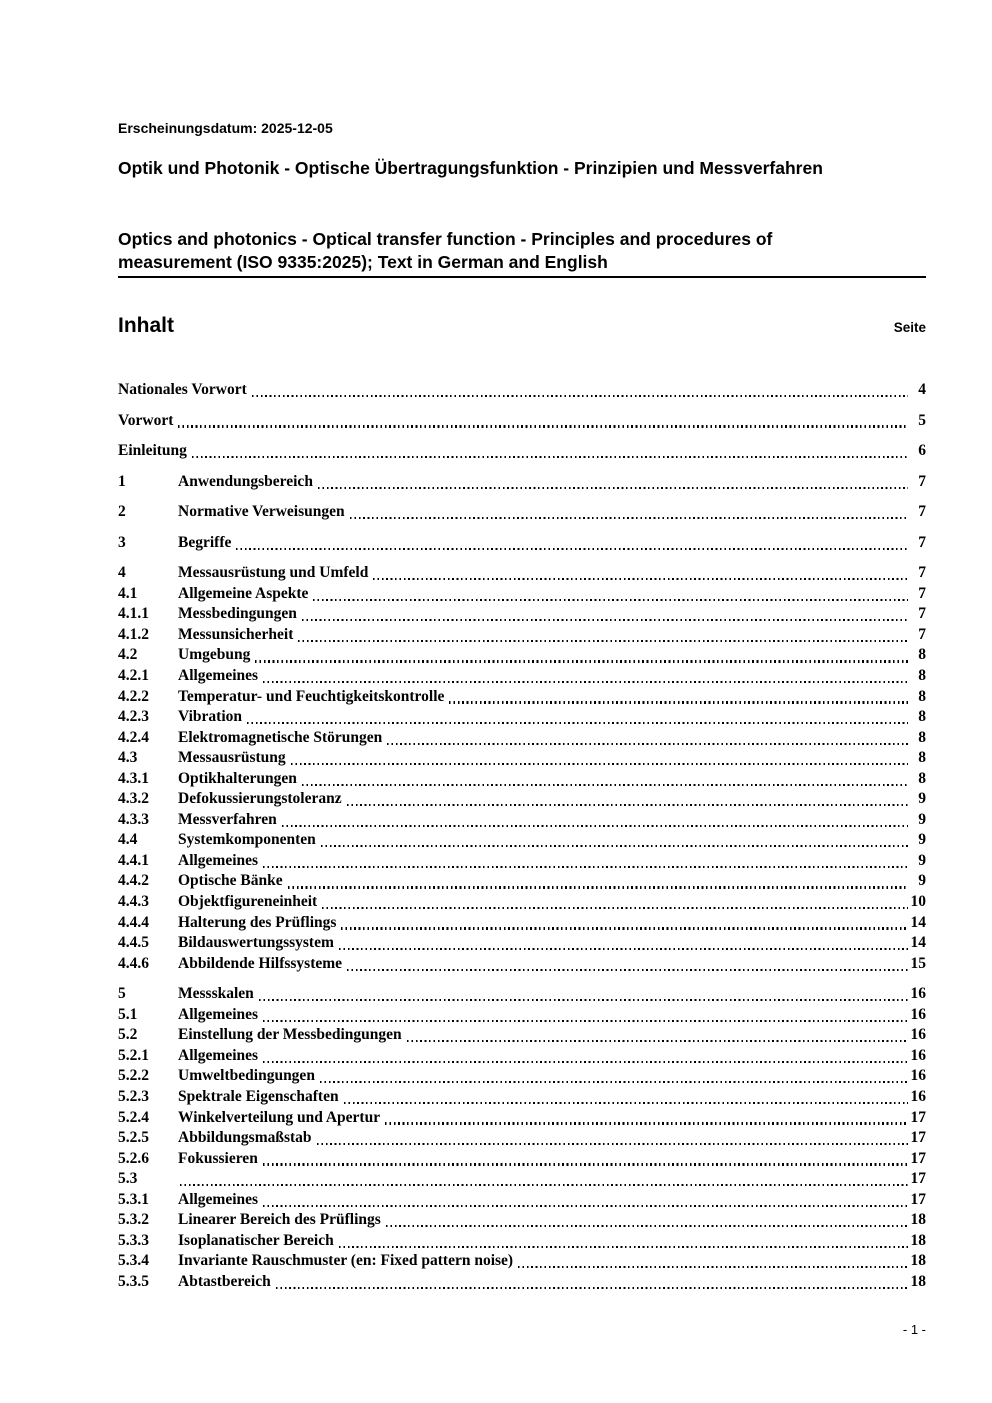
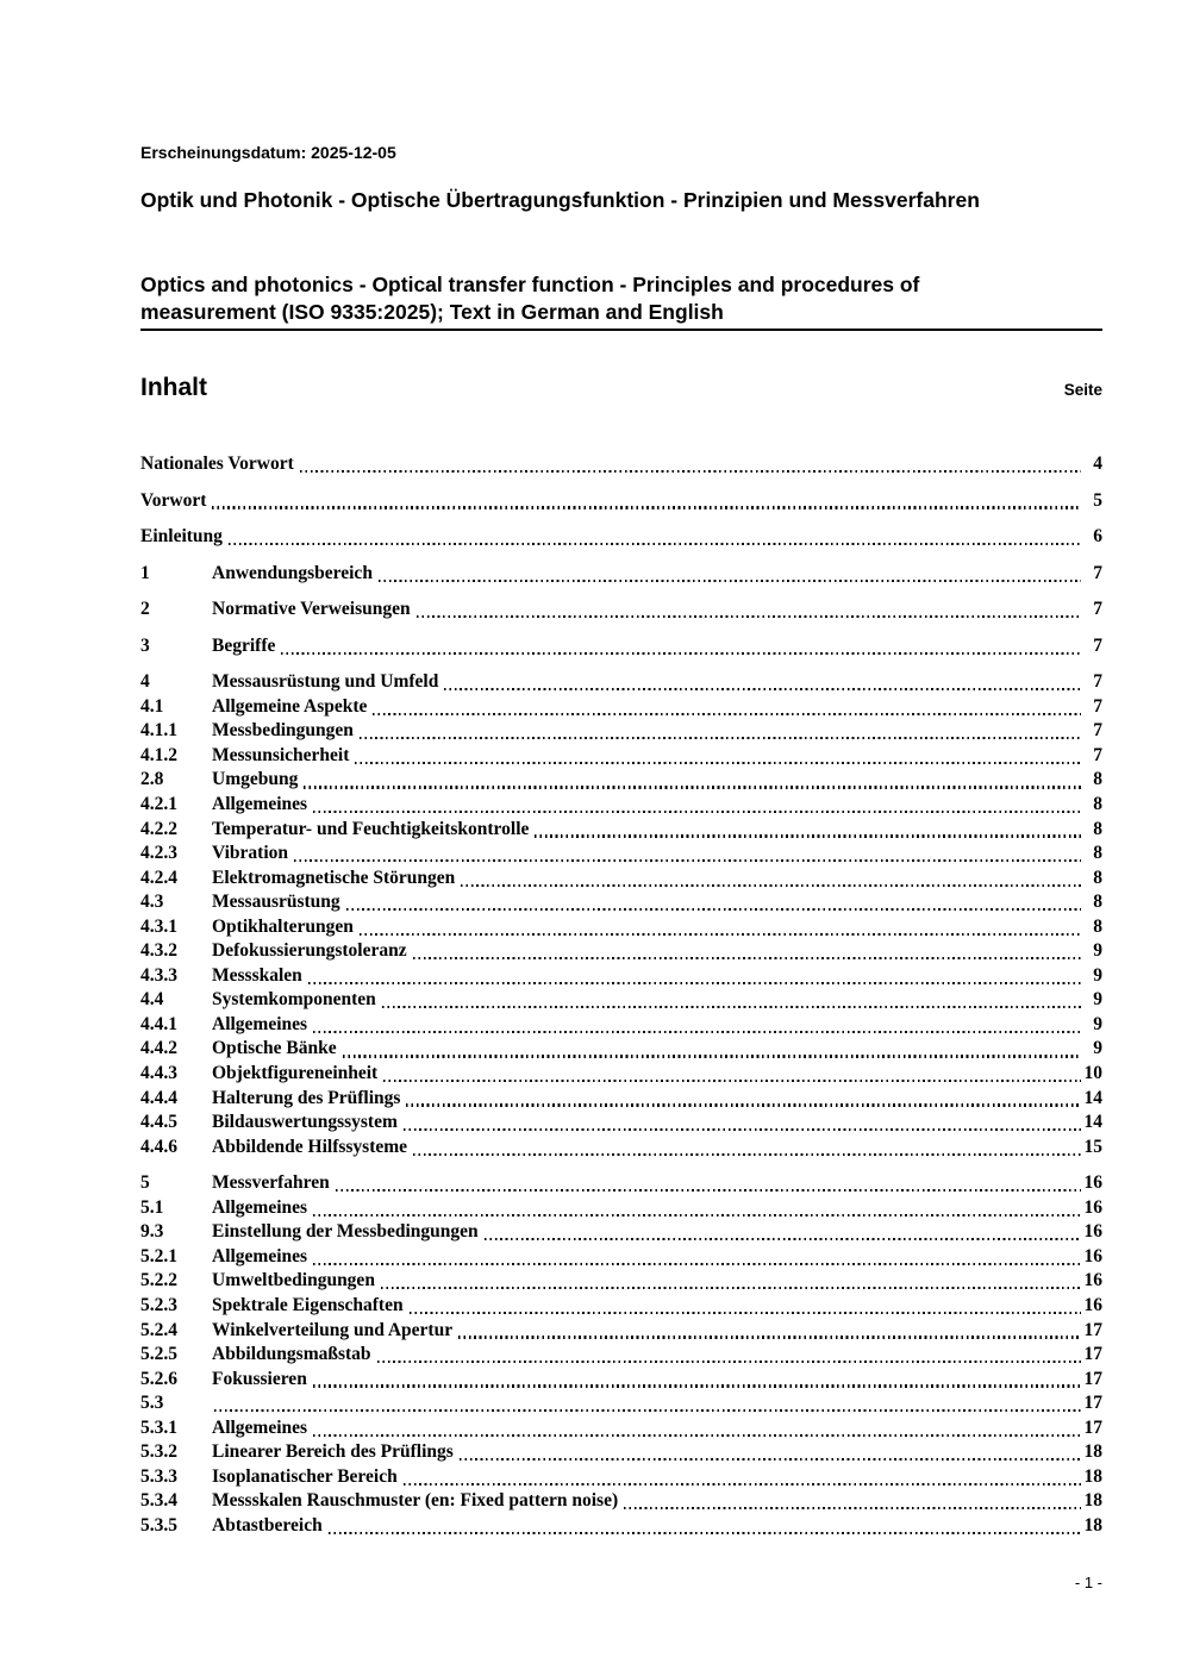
  Erscheinungsdatum: 2025-12-05
  Optik und Photonik - Optische Übertragungsfunktion - Prinzipien und Messverfahren
  Optics and photonics - Optical transfer function - Principles and procedures of
  measurement (ISO 9335:2025); Text in German and English
  Inhalt
  Seite
  Nationales Vorwort
  4
  Vorwort
  5
  Einleitung
  6
  1
  Anwendungsbereich
  7
  2
  Normative Verweisungen
  7
  3
  Begriffe
  7
  4
  Messausrüstung und Umfeld
  7
  4.1
  Allgemeine Aspekte
  7
  4.1.1
  Messbedingungen
  7
  4.1.2
  Messunsicherheit
  7
- 4.2
+ 2.8
  Umgebung
  8
  4.2.1
  Allgemeines
  8
  4.2.2
  Temperatur- und Feuchtigkeitskontrolle
  8
  4.2.3
  Vibration
  8
  4.2.4
  Elektromagnetische Störungen
  8
  4.3
  Messausrüstung
  8
  4.3.1
  Optikhalterungen
  8
  4.3.2
  Defokussierungstoleranz
  9
  4.3.3
- Messverfahren
+ Messskalen
  9
  4.4
  Systemkomponenten
  9
  4.4.1
  Allgemeines
  9
  4.4.2
  Optische Bänke
  9
  4.4.3
  Objektfigureneinheit
  10
  4.4.4
  Halterung des Prüflings
  14
  4.4.5
  Bildauswertungssystem
  14
  4.4.6
  Abbildende Hilfssysteme
  15
  5
- Messskalen
+ Messverfahren
  16
  5.1
  Allgemeines
  16
- 5.2
+ 9.3
  Einstellung der Messbedingungen
  16
  5.2.1
  Allgemeines
  16
  5.2.2
  Umweltbedingungen
  16
  5.2.3
  Spektrale Eigenschaften
  16
  5.2.4
  Winkelverteilung und Apertur
  17
  5.2.5
  Abbildungsmaßstab
  17
  5.2.6
  Fokussieren
  17
  5.3
  17
  5.3.1
  Allgemeines
  17
  5.3.2
  Linearer Bereich des Prüflings
  18
  5.3.3
  Isoplanatischer Bereich
  18
  5.3.4
- Invariante Rauschmuster (en: Fixed pattern noise)
+ Messskalen Rauschmuster (en: Fixed pattern noise)
  18
  5.3.5
  Abtastbereich
  18
  - 1 -
